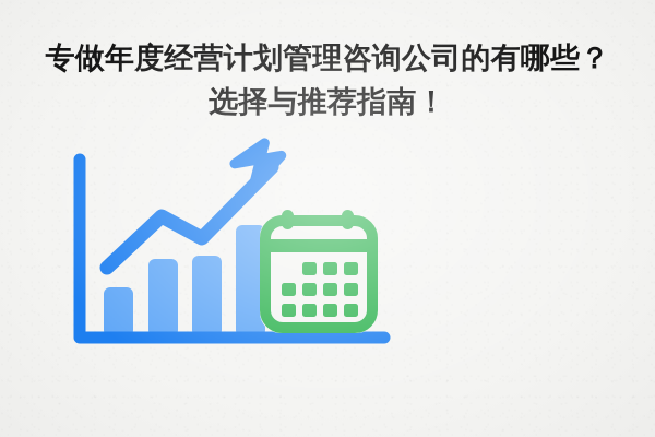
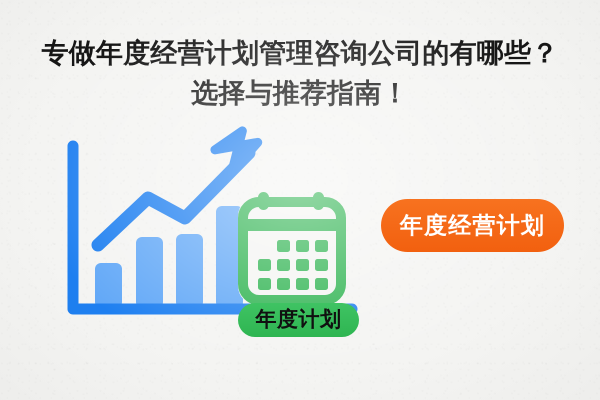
+ 年度计划
+ 年度经营计划
